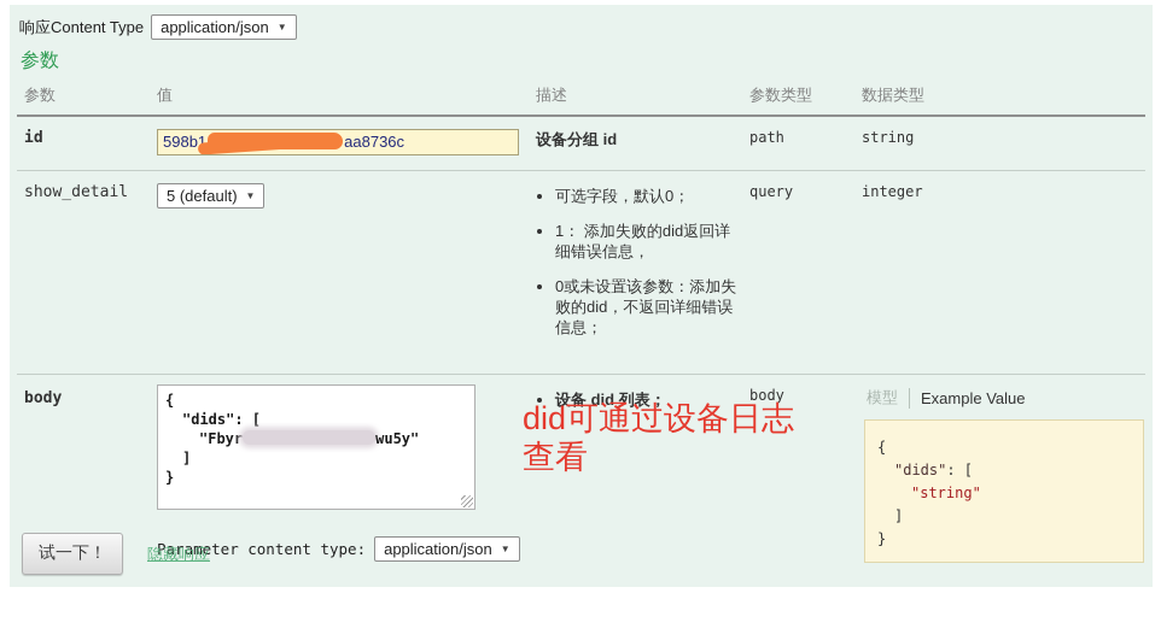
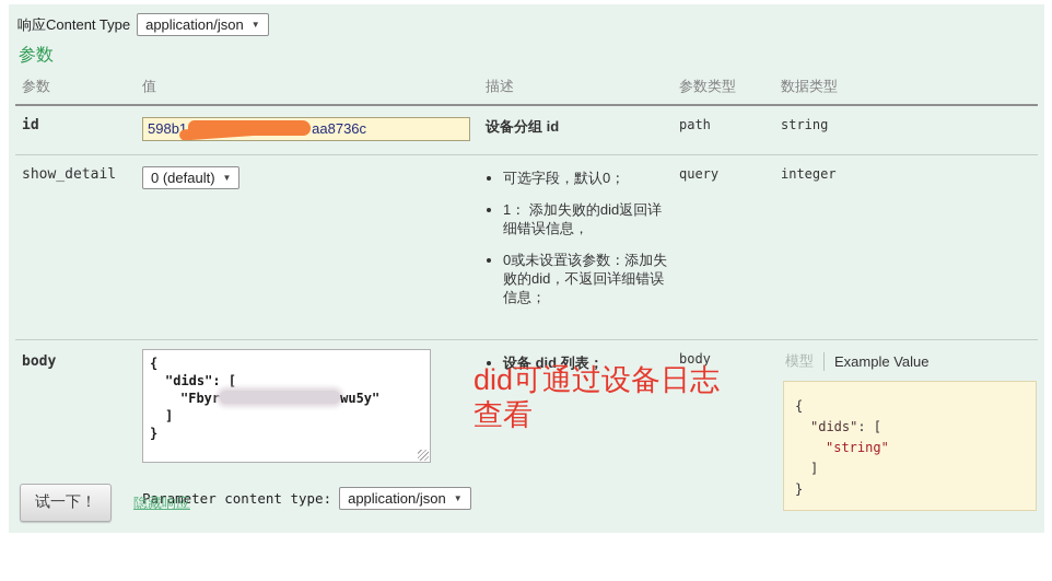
  响应Content Type
  application/json
  ▼
  参数
  参数	值	描述	参数类型	数据类型
  id	598b aa8736c	设备分组 id	path	string
- show_detail	5 (default) ▼	可选字段，默认0； 1： 添加失败的did返回详细错误信息， 0或未设置该参数：添加失败的did，不返回详细错误信息；	query	integer
+ show_detail	0 (default) ▼	可选字段，默认0； 1： 添加失败的did返回详细错误信息， 0或未设置该参数：添加失败的did，不返回详细错误信息；	query	integer
  body	{ "dids": [ "Fbyr wu5y" ] } Parameter content type: application/json ▼	设备 did 列表；	body	模型 Example Value { "dids": [ "string" ] }
  did可通过设备日志查看
  试一下！
  隐藏响应
